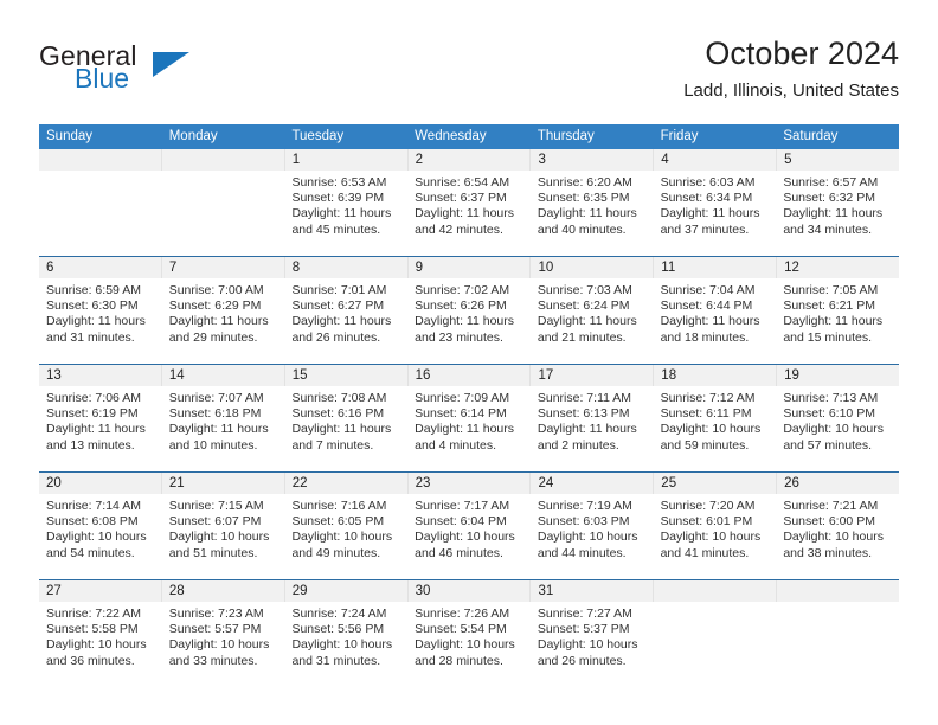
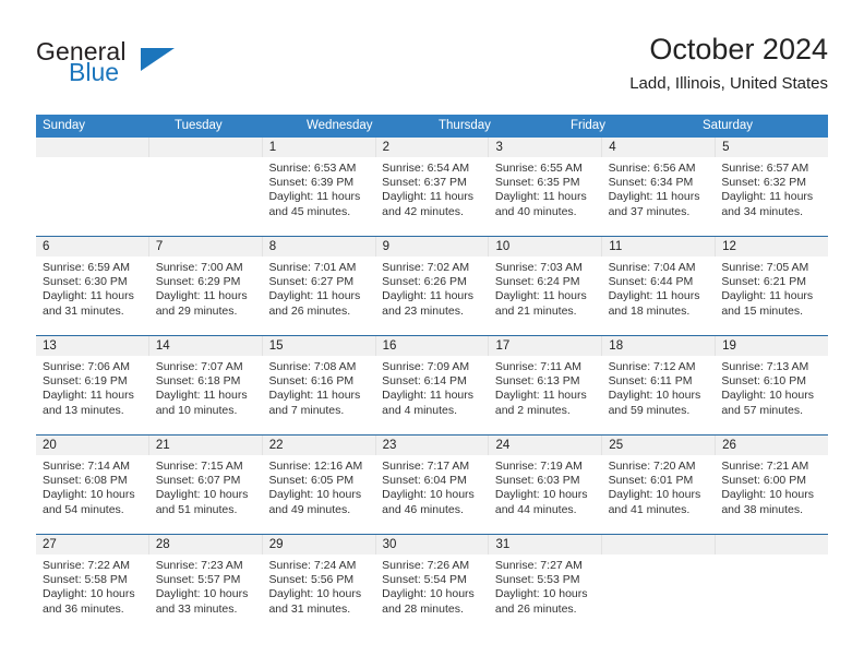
  General
  Blue
  October 2024
  Ladd, Illinois, United States
  Sunday
- Monday
  Tuesday
  Wednesday
  Thursday
  Friday
  Saturday
  1
  2
  3
  4
  5
  Sunrise: 6:53 AM
  Sunset: 6:39 PM
  Daylight: 11 hours
  and 45 minutes.
  Sunrise: 6:54 AM
  Sunset: 6:37 PM
  Daylight: 11 hours
  and 42 minutes.
- Sunrise: 6:20 AM
+ Sunrise: 6:55 AM
  Sunset: 6:35 PM
  Daylight: 11 hours
  and 40 minutes.
- Sunrise: 6:03 AM
+ Sunrise: 6:56 AM
  Sunset: 6:34 PM
  Daylight: 11 hours
  and 37 minutes.
  Sunrise: 6:57 AM
  Sunset: 6:32 PM
  Daylight: 11 hours
  and 34 minutes.
  6
  7
  8
  9
  10
  11
  12
  Sunrise: 6:59 AM
  Sunset: 6:30 PM
  Daylight: 11 hours
  and 31 minutes.
  Sunrise: 7:00 AM
  Sunset: 6:29 PM
  Daylight: 11 hours
  and 29 minutes.
  Sunrise: 7:01 AM
  Sunset: 6:27 PM
  Daylight: 11 hours
  and 26 minutes.
  Sunrise: 7:02 AM
  Sunset: 6:26 PM
  Daylight: 11 hours
  and 23 minutes.
  Sunrise: 7:03 AM
  Sunset: 6:24 PM
  Daylight: 11 hours
  and 21 minutes.
  Sunrise: 7:04 AM
  Sunset: 6:44 PM
  Daylight: 11 hours
  and 18 minutes.
  Sunrise: 7:05 AM
  Sunset: 6:21 PM
  Daylight: 11 hours
  and 15 minutes.
  13
  14
  15
  16
  17
  18
  19
  Sunrise: 7:06 AM
  Sunset: 6:19 PM
  Daylight: 11 hours
  and 13 minutes.
  Sunrise: 7:07 AM
  Sunset: 6:18 PM
  Daylight: 11 hours
  and 10 minutes.
  Sunrise: 7:08 AM
  Sunset: 6:16 PM
  Daylight: 11 hours
  and 7 minutes.
  Sunrise: 7:09 AM
  Sunset: 6:14 PM
  Daylight: 11 hours
  and 4 minutes.
  Sunrise: 7:11 AM
  Sunset: 6:13 PM
  Daylight: 11 hours
  and 2 minutes.
  Sunrise: 7:12 AM
  Sunset: 6:11 PM
  Daylight: 10 hours
  and 59 minutes.
  Sunrise: 7:13 AM
  Sunset: 6:10 PM
  Daylight: 10 hours
  and 57 minutes.
  20
  21
  22
  23
  24
  25
  26
  Sunrise: 7:14 AM
  Sunset: 6:08 PM
  Daylight: 10 hours
  and 54 minutes.
  Sunrise: 7:15 AM
  Sunset: 6:07 PM
  Daylight: 10 hours
  and 51 minutes.
- Sunrise: 7:16 AM
+ Sunrise: 12:16 AM
  Sunset: 6:05 PM
  Daylight: 10 hours
  and 49 minutes.
  Sunrise: 7:17 AM
  Sunset: 6:04 PM
  Daylight: 10 hours
  and 46 minutes.
  Sunrise: 7:19 AM
  Sunset: 6:03 PM
  Daylight: 10 hours
  and 44 minutes.
  Sunrise: 7:20 AM
  Sunset: 6:01 PM
  Daylight: 10 hours
  and 41 minutes.
  Sunrise: 7:21 AM
  Sunset: 6:00 PM
  Daylight: 10 hours
  and 38 minutes.
  27
  28
  29
  30
  31
  Sunrise: 7:22 AM
  Sunset: 5:58 PM
  Daylight: 10 hours
  and 36 minutes.
  Sunrise: 7:23 AM
  Sunset: 5:57 PM
  Daylight: 10 hours
  and 33 minutes.
  Sunrise: 7:24 AM
  Sunset: 5:56 PM
  Daylight: 10 hours
  and 31 minutes.
  Sunrise: 7:26 AM
  Sunset: 5:54 PM
  Daylight: 10 hours
  and 28 minutes.
  Sunrise: 7:27 AM
- Sunset: 5:37 PM
+ Sunset: 5:53 PM
  Daylight: 10 hours
  and 26 minutes.
